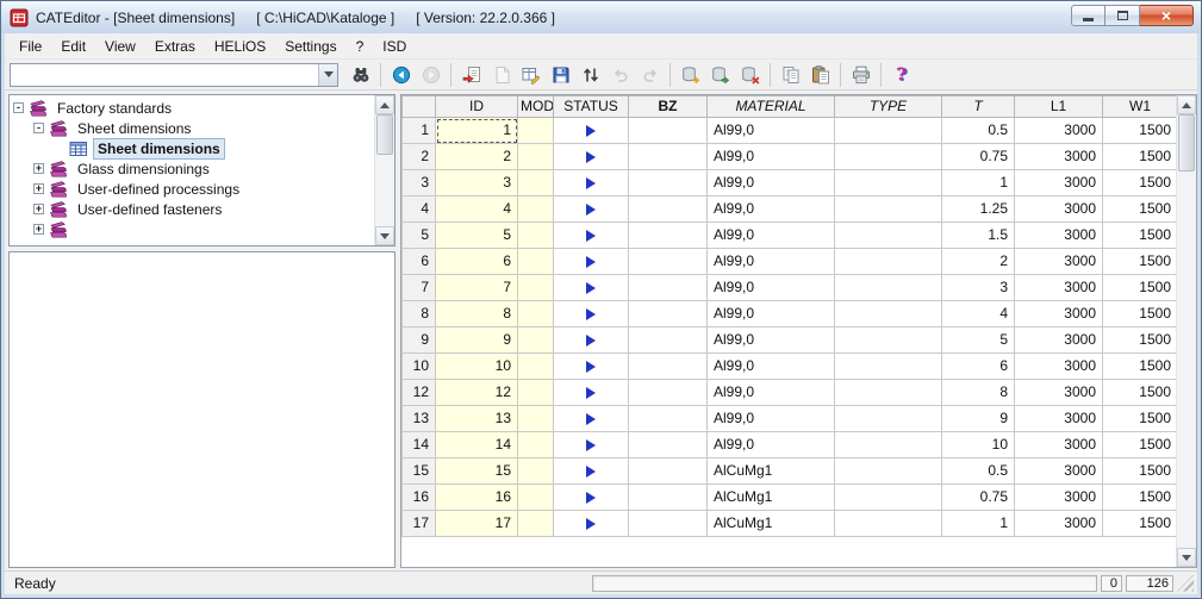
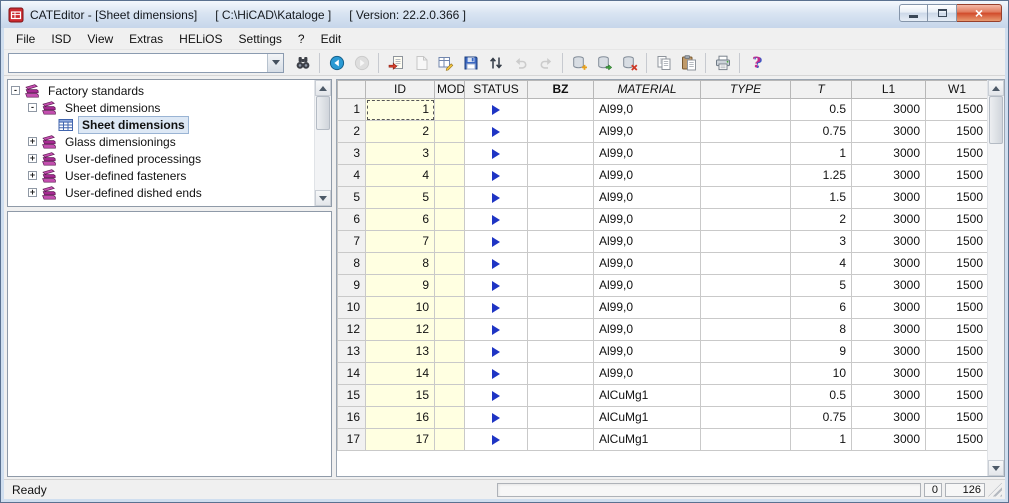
  CATEditor - [Sheet dimensions]
  [ C:\HiCAD\Kataloge ]
  [ Version: 22.2.0.366 ]
  ×
  File
- Edit
+ ISD
  View
  Extras
  HELiOS
  Settings
  ?
- ISD
+ Edit
  ?
  -
  Factory standards
  -
  Sheet dimensions
  Sheet dimensions
  +
  Glass dimensionings
  +
  User-defined processings
  +
  User-defined fasteners
  +
+ User-defined dished ends
  	ID	MOD	STATUS	BZ	MATERIAL	TYPE	T	L1	W1
  1	1				Al99,0		0.5	3000	1500
  2	2				Al99,0		0.75	3000	1500
  3	3				Al99,0		1	3000	1500
  4	4				Al99,0		1.25	3000	1500
  5	5				Al99,0		1.5	3000	1500
  6	6				Al99,0		2	3000	1500
  7	7				Al99,0		3	3000	1500
  8	8				Al99,0		4	3000	1500
  9	9				Al99,0		5	3000	1500
  10	10				Al99,0		6	3000	1500
  12	12				Al99,0		8	3000	1500
  13	13				Al99,0		9	3000	1500
  14	14				Al99,0		10	3000	1500
  15	15				AlCuMg1		0.5	3000	1500
  16	16				AlCuMg1		0.75	3000	1500
  17	17				AlCuMg1		1	3000	1500
  Ready
  0
  126
